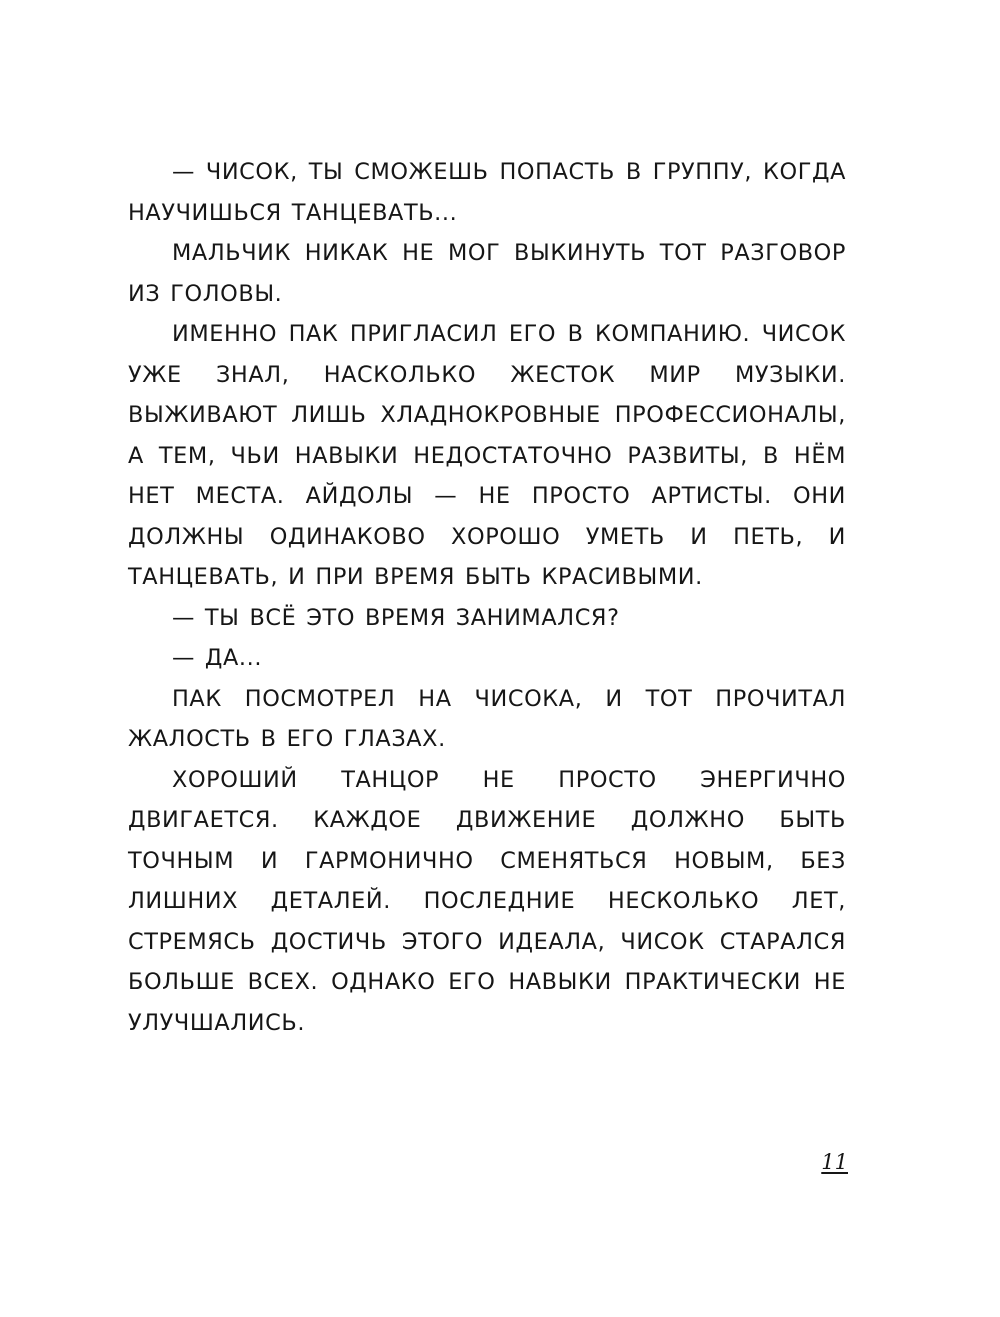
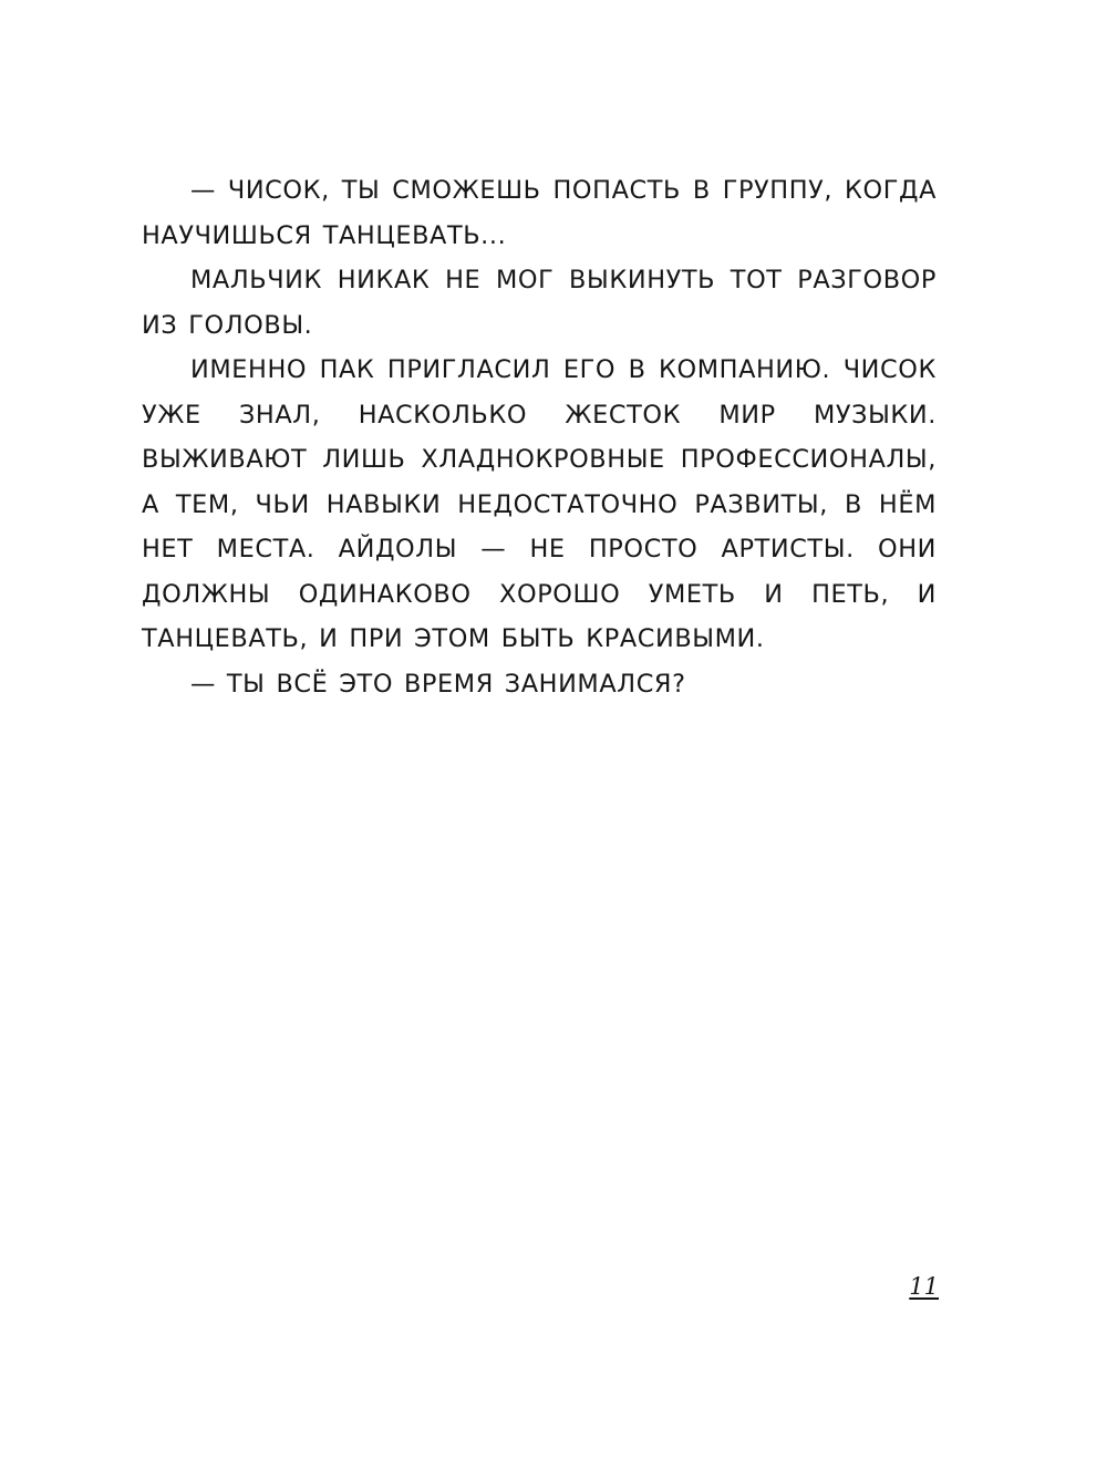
  — ЧИСОК, ТЫ СМОЖЕШЬ ПОПАСТЬ В ГРУППУ, КОГДА НАУЧИШЬСЯ ТАНЦЕВАТЬ...
  МАЛЬЧИК НИКАК НЕ МОГ ВЫКИНУТЬ ТОТ РАЗГОВОР ИЗ ГОЛОВЫ.
- ИМЕННО ПАК ПРИГЛАСИЛ ЕГО В КОМПАНИЮ. ЧИСОК УЖЕ ЗНАЛ, НАСКОЛЬКО ЖЕСТОК МИР МУЗЫКИ. ВЫЖИВАЮТ ЛИШЬ ХЛАДНОКРОВНЫЕ ПРОФЕССИОНАЛЫ, А ТЕМ, ЧЬИ НАВЫКИ НЕДОСТАТОЧНО РАЗВИТЫ, В НЁМ НЕТ МЕСТА. АЙДОЛЫ — НЕ ПРОСТО АРТИСТЫ. ОНИ ДОЛЖНЫ ОДИНАКОВО ХОРОШО УМЕТЬ И ПЕТЬ, И ТАНЦЕВАТЬ, И ПРИ ВРЕМЯ БЫТЬ КРАСИВЫМИ.
+ ИМЕННО ПАК ПРИГЛАСИЛ ЕГО В КОМПАНИЮ. ЧИСОК УЖЕ ЗНАЛ, НАСКОЛЬКО ЖЕСТОК МИР МУЗЫКИ. ВЫЖИВАЮТ ЛИШЬ ХЛАДНОКРОВНЫЕ ПРОФЕССИОНАЛЫ, А ТЕМ, ЧЬИ НАВЫКИ НЕДОСТАТОЧНО РАЗВИТЫ, В НЁМ НЕТ МЕСТА. АЙДОЛЫ — НЕ ПРОСТО АРТИСТЫ. ОНИ ДОЛЖНЫ ОДИНАКОВО ХОРОШО УМЕТЬ И ПЕТЬ, И ТАНЦЕВАТЬ, И ПРИ ЭТОМ БЫТЬ КРАСИВЫМИ.
  — ТЫ ВСЁ ЭТО ВРЕМЯ ЗАНИМАЛСЯ?
- — ДА...
- ПАК ПОСМОТРЕЛ НА ЧИСОКА, И ТОТ ПРОЧИТАЛ ЖАЛОСТЬ В ЕГО ГЛАЗАХ.
- ХОРОШИЙ ТАНЦОР НЕ ПРОСТО ЭНЕРГИЧНО ДВИГАЕТСЯ. КАЖДОЕ ДВИЖЕНИЕ ДОЛЖНО БЫТЬ ТОЧНЫМ И ГАРМОНИЧНО СМЕНЯТЬСЯ НОВЫМ, БЕЗ ЛИШНИХ ДЕТАЛЕЙ. ПОСЛЕДНИЕ НЕСКОЛЬКО ЛЕТ, СТРЕМЯСЬ ДОСТИЧЬ ЭТОГО ИДЕАЛА, ЧИСОК СТАРАЛСЯ БОЛЬШЕ ВСЕХ. ОДНАКО ЕГО НАВЫКИ ПРАКТИЧЕСКИ НЕ УЛУЧШАЛИСЬ.
  11
